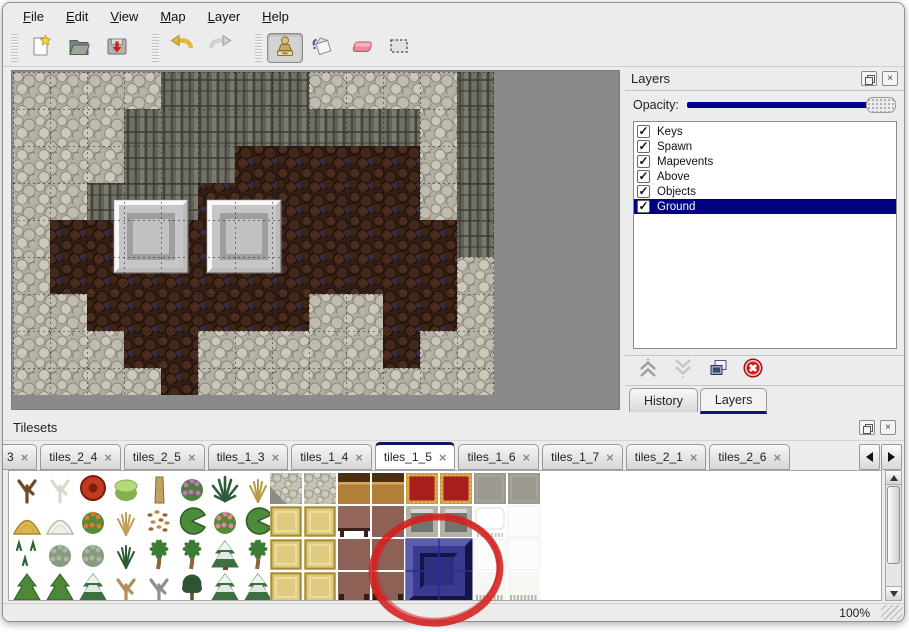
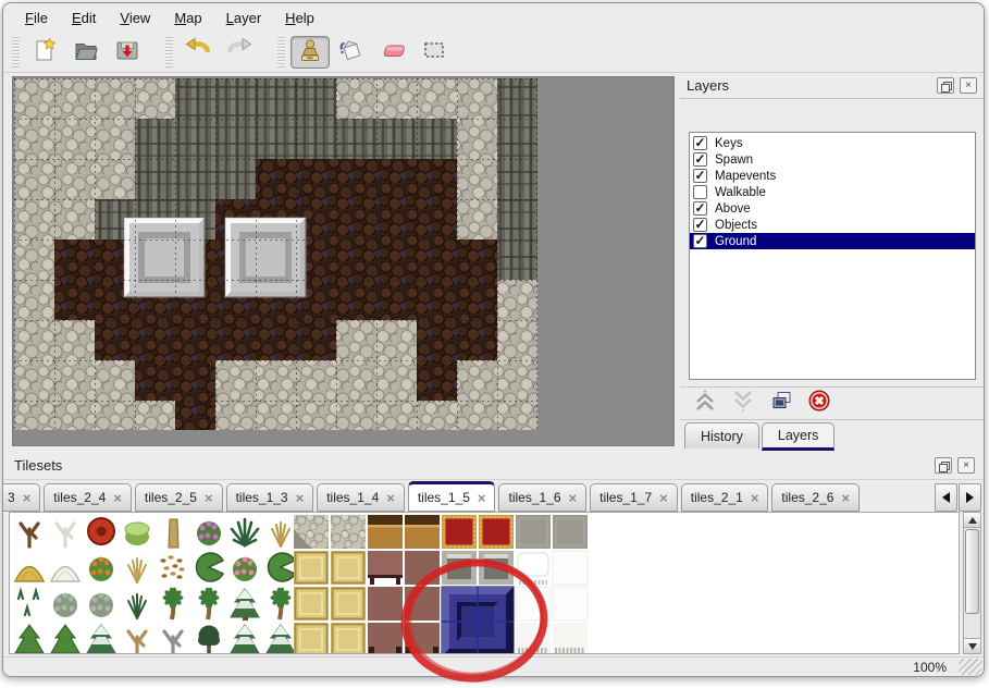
  File
  Edit
  View
  Map
  Layer
  Help
  Layers
  ×
- Opacity:
  ✓
  Keys
  ✓
  Spawn
  ✓
  Mapevents
+ Walkable
  ✓
  Above
  ✓
  Objects
  ✓
  Ground
  History
  Layers
  Tilesets
  ×
  3
  ×
  tiles_2_4
  ×
  tiles_2_5
  ×
  tiles_1_3
  ×
  tiles_1_4
  ×
  tiles_1_5
  ×
  tiles_1_6
  ×
  tiles_1_7
  ×
  tiles_2_1
  ×
  tiles_2_6
  ×
  100%
